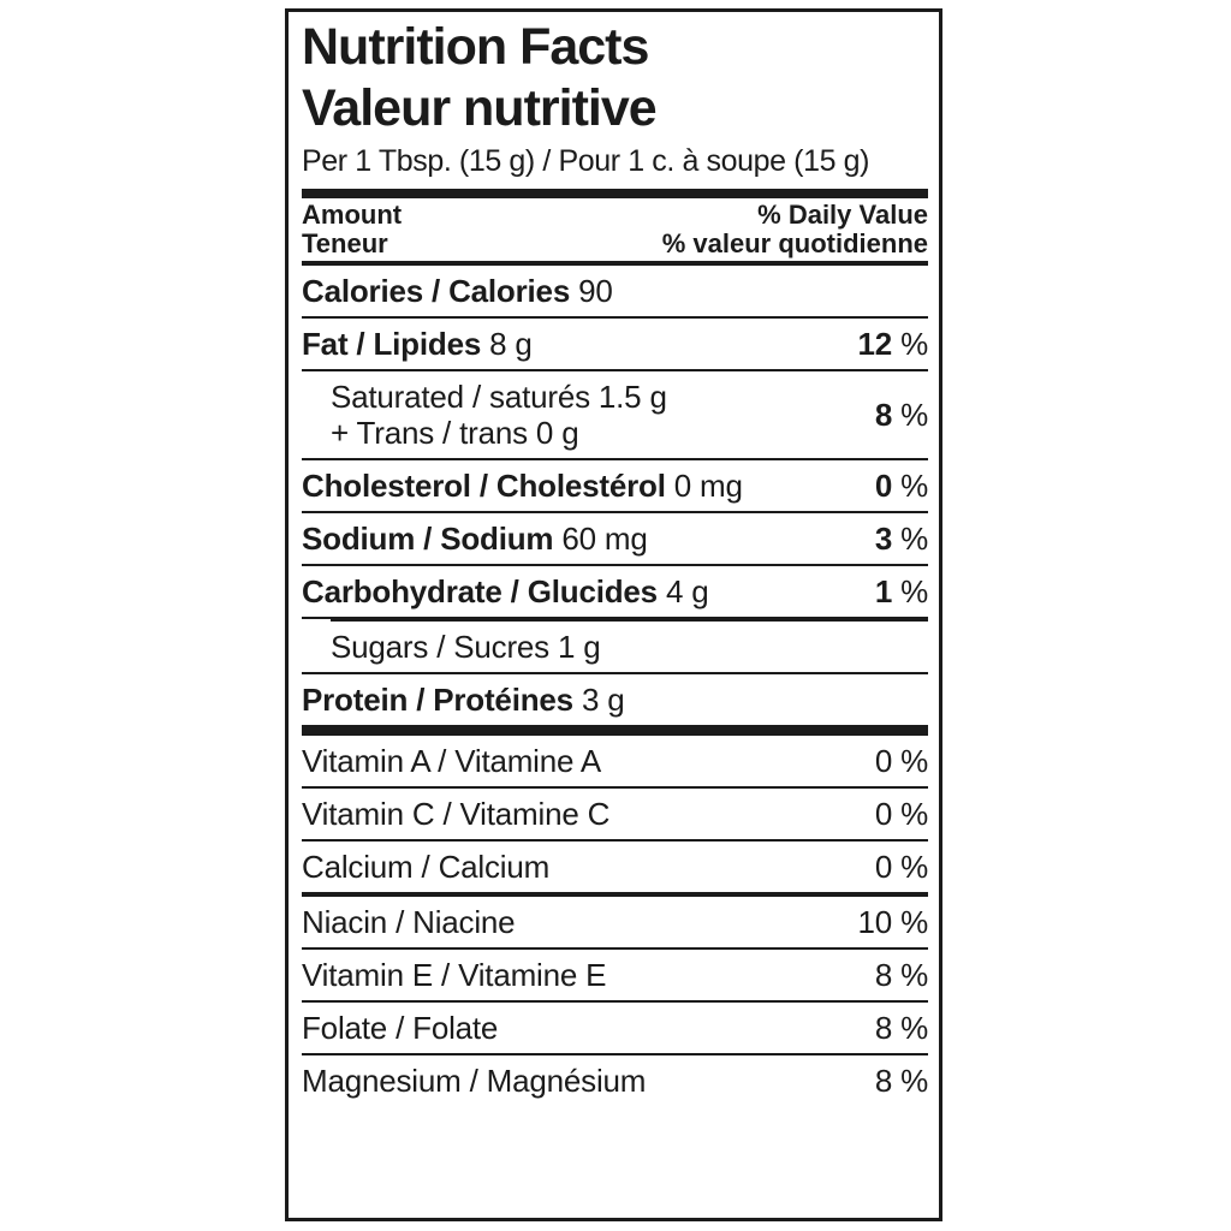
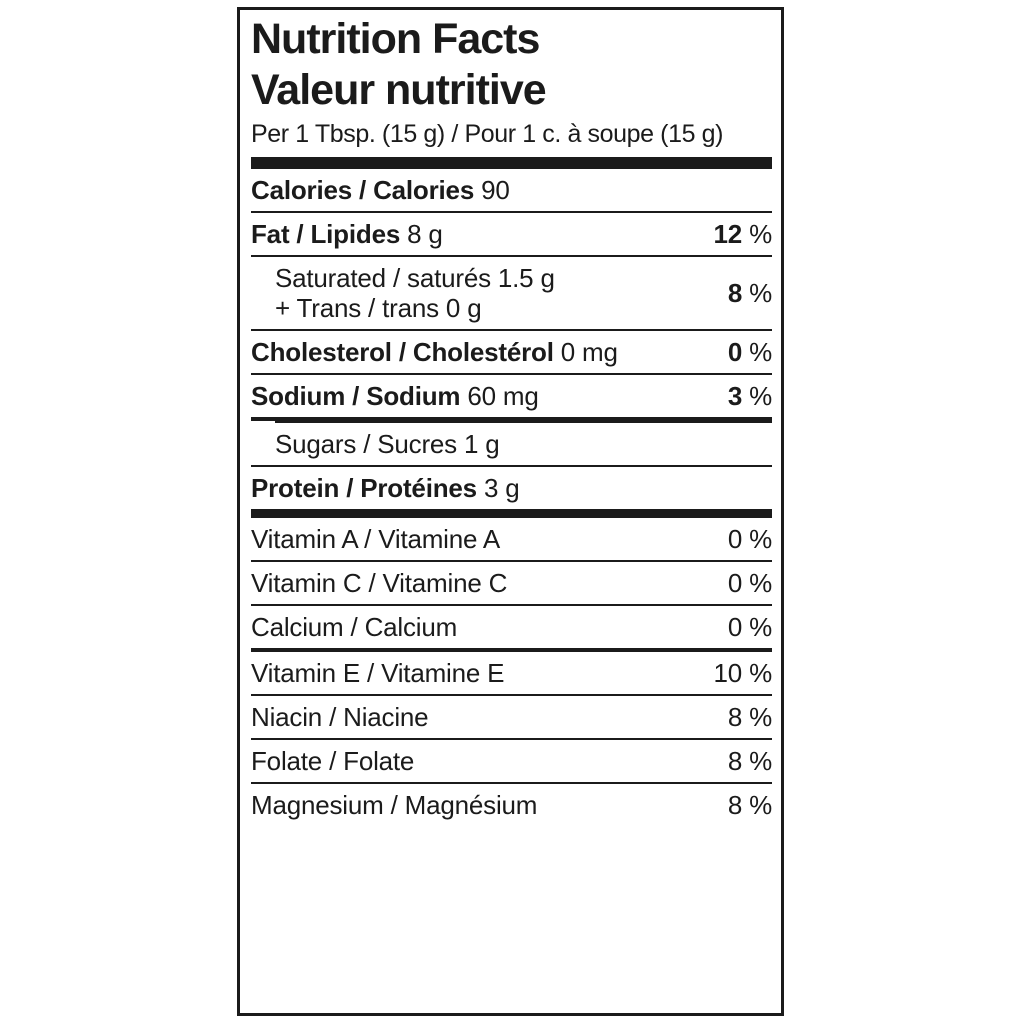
  Nutrition Facts
  Valeur nutritive
  Per 1 Tbsp. (15 g) / Pour 1 c. à soupe (15 g)
- Amount
- Teneur
- % Daily Value
- % valeur quotidienne
  Calories / Calories 90
  Fat / Lipides 8 g
  12 %
  Saturated / saturés 1.5 g
  + Trans / trans 0 g
  8 %
  Cholesterol / Cholestérol 0 mg
  0 %
  Sodium / Sodium 60 mg
  3 %
- Carbohydrate / Glucides 4 g
- 1 %
  Sugars / Sucres 1 g
  Protein / Protéines 3 g
  Vitamin A / Vitamine A
  0 %
  Vitamin C / Vitamine C
  0 %
  Calcium / Calcium
  0 %
- Niacin / Niacine
+ Vitamin E / Vitamine E
  10 %
- Vitamin E / Vitamine E
+ Niacin / Niacine
  8 %
  Folate / Folate
  8 %
  Magnesium / Magnésium
  8 %
